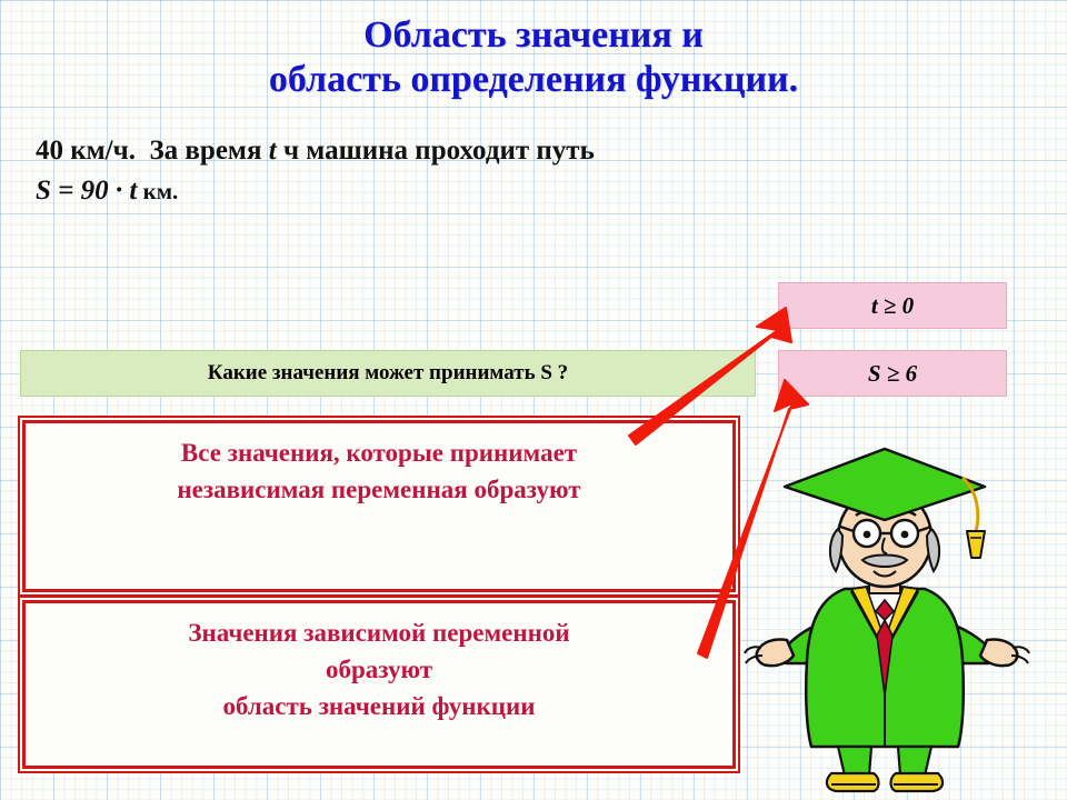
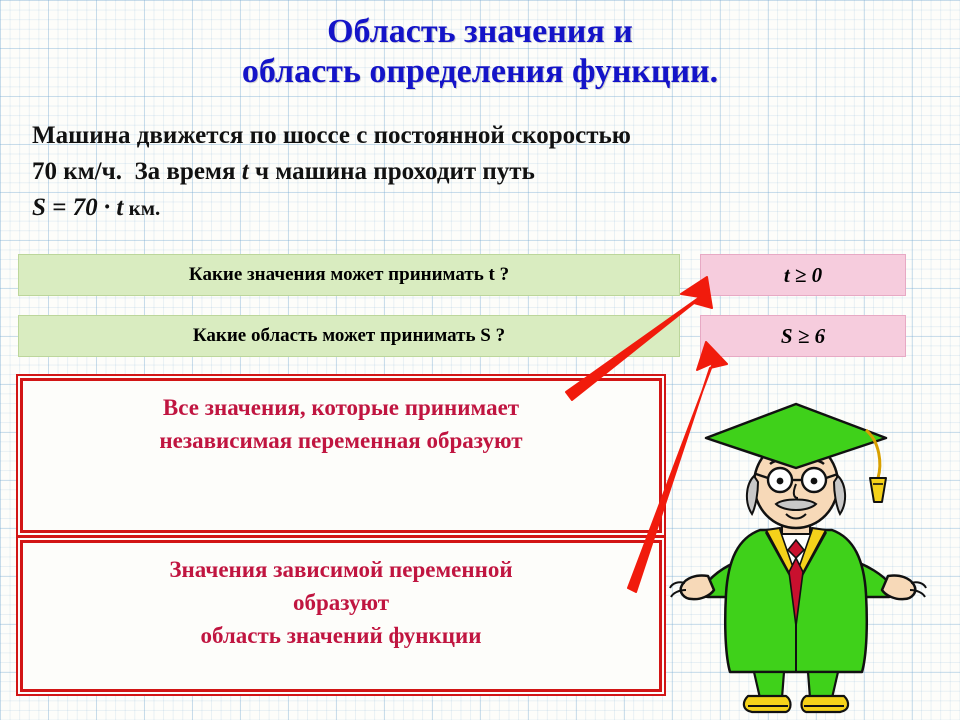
  Область значения и
  область определения функции.
+ Машина движется по шоссе с постоянной скоростью
- 40 км/ч. За время t ч машина проходит путь
+ 70 км/ч. За время t ч машина проходит путь
- S = 90 · t км.
+ S = 70 · t км.
+ Какие значения может принимать t ?
- Какие значения может принимать S ?
+ Какие область может принимать S ?
  t ≥ 0
  S ≥ 6
  Все значения, которые принимает
  независимая переменная образуют
  Значения зависимой переменной
  образуют
  область значений функции
